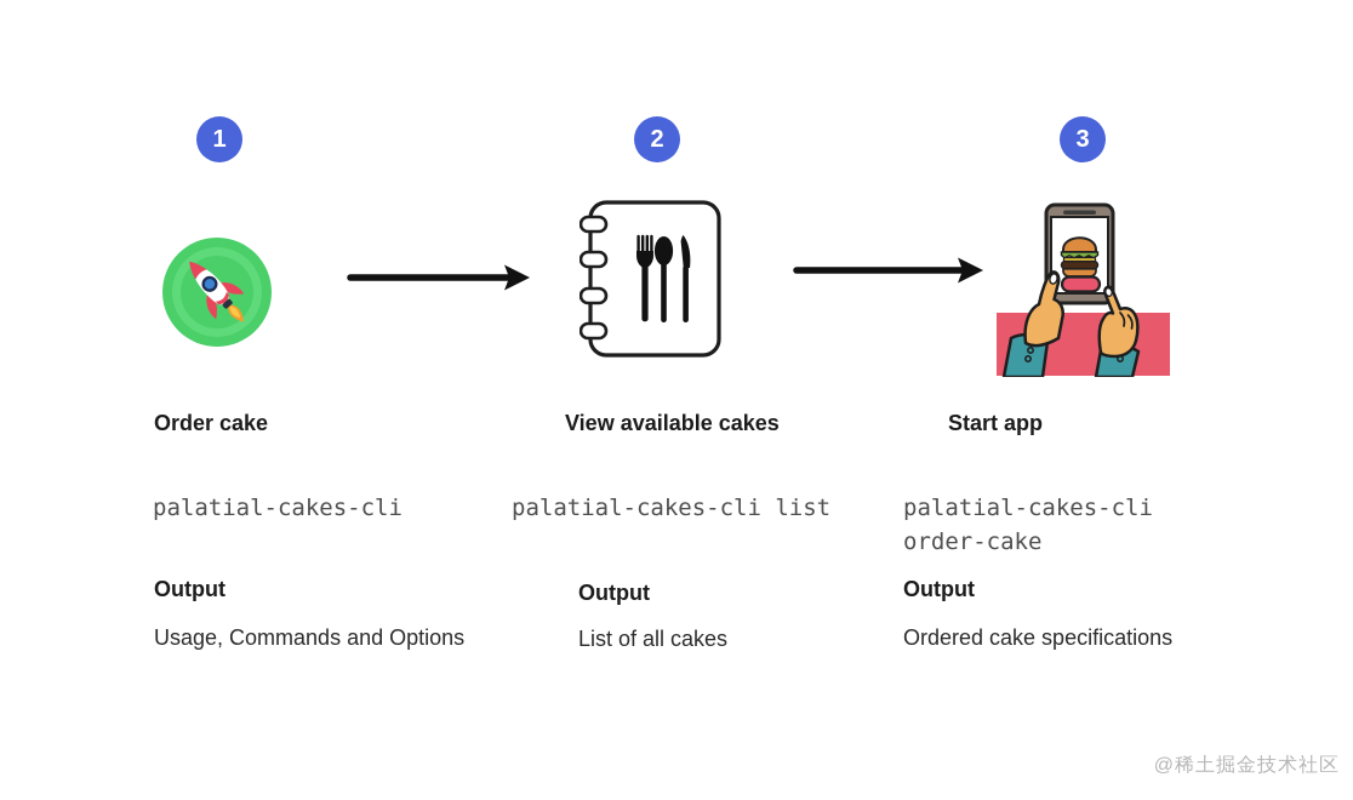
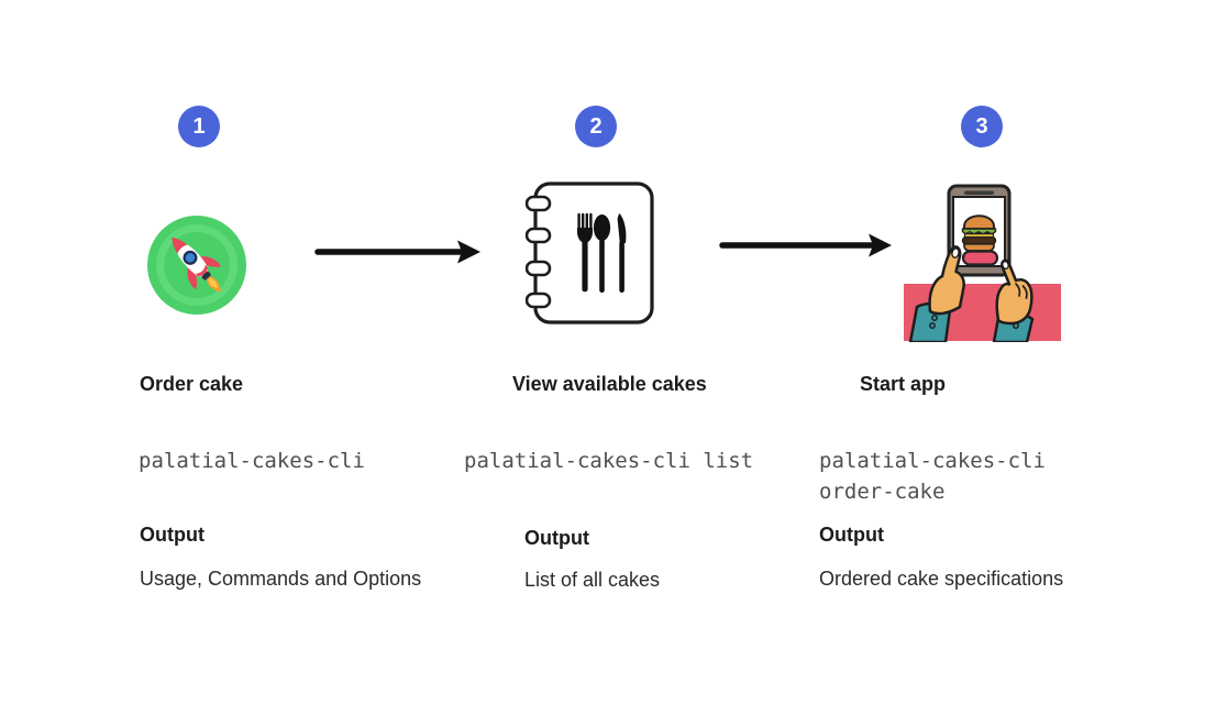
  1
  2
  3
  Order cake
  View available cakes
  Start app
  palatial-cakes-cli
  palatial-cakes-cli list
  palatial-cakes-cli
  order-cake
  Output
  Output
  Output
  Usage, Commands and Options
  List of all cakes
  Ordered cake specifications
- @稀土掘金技术社区
